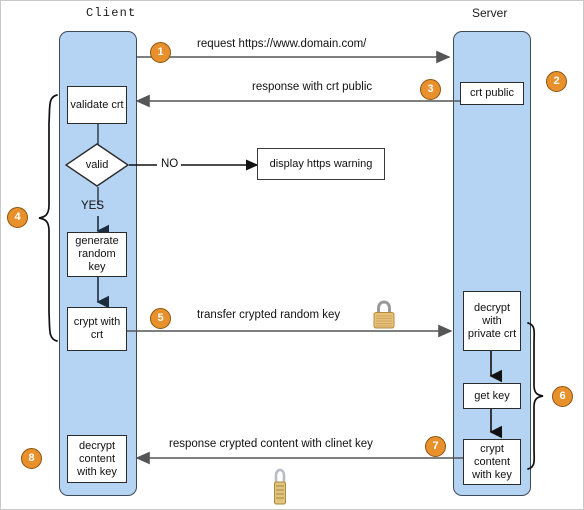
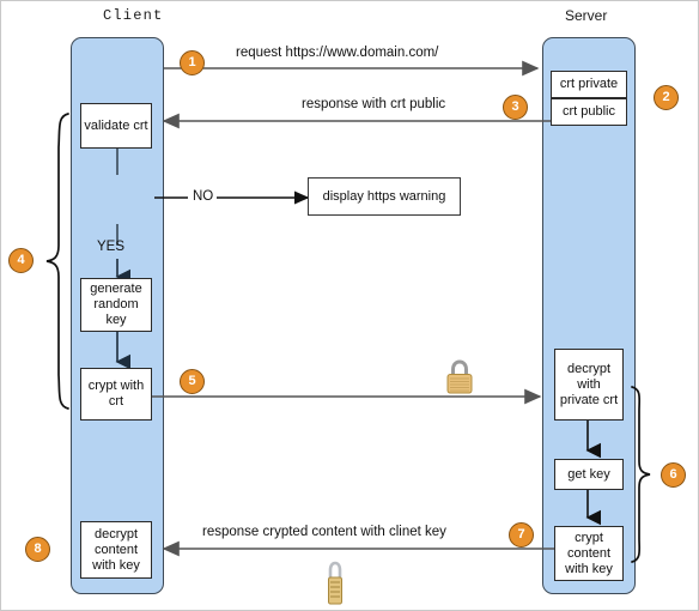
  Client
  Server
  request https://www.domain.com/
  1
+ crt private
  crt public
  2
  response with crt public
  3
  validate crt
- valid
  NO
  display https warning
  YES
  generate random key
  crypt with crt
  4
- transfer crypted random key
  5
  decrypt with private crt
  get key
  crypt content with key
  6
  response crypted content with clinet key
  7
  decrypt content with key
  8
